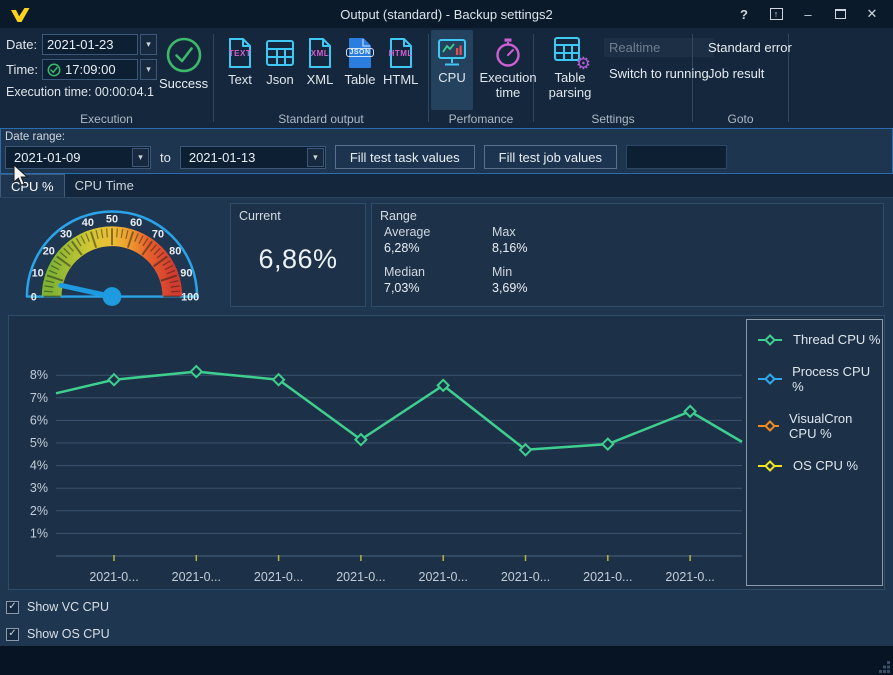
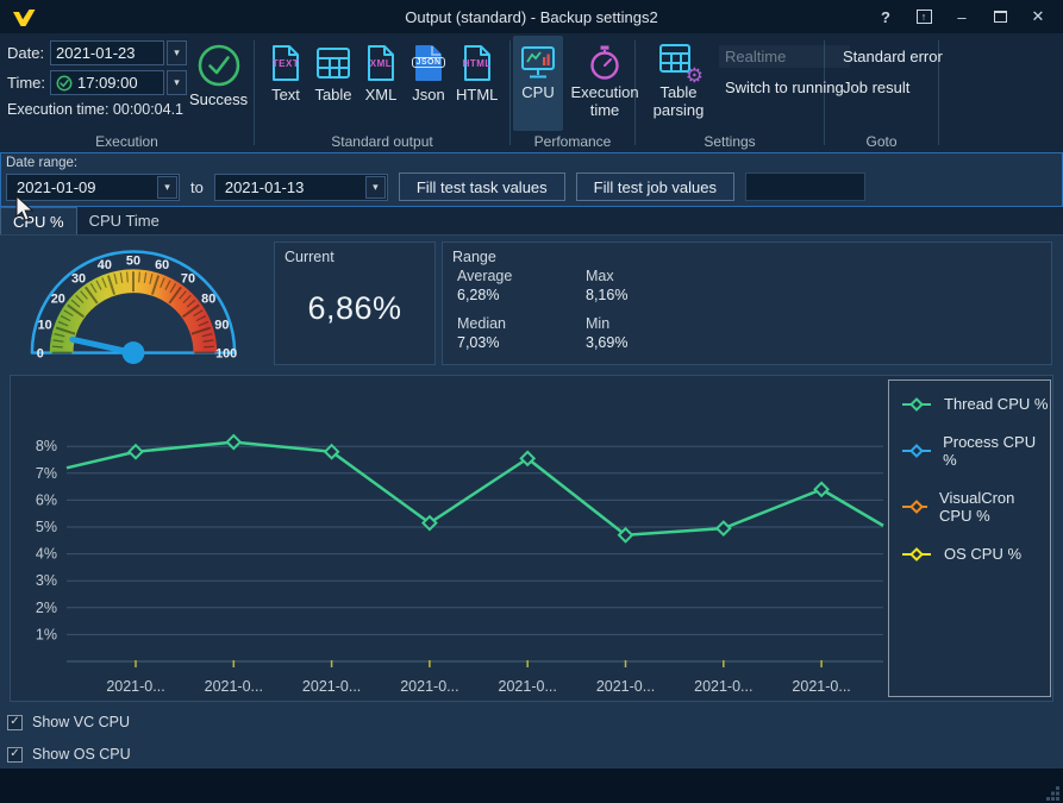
  Output (standard) - Backup settings2
  ?
  ↑
  –
  ✕
  Date:
  2021-01-23
  ▾
  Time:
  17:09:00
  ▾
  Execution time: 00:00:04.1
  Success
  Execution
  TEXT
  Text
- Json
+ Table
  XML
  XML
- Table
+ Json
  HTML
  HTML
  Standard output
  CPU
  Execution time
  Perfomance
  ⚙
  Table parsing
  Realtime
  Switch to running
  Settings
  Standard error
  Job result
  Goto
  Date range:
  2021-01-09
  ▾
  to
  2021-01-13
  ▾
  Fill test task values
  Fill test job values
  CPU %
  CPU Time
  0
  10
  20
  30
  40
  50
  60
  70
  80
  90
  100
  Current
  6,86%
  Range
  Average
  6,28%
  Max
  8,16%
  Median
  7,03%
  Min
  3,69%
  1%
  2%
  3%
  4%
  5%
  6%
  7%
  8%
  2021-0...
  2021-0...
  2021-0...
  2021-0...
  2021-0...
  2021-0...
  2021-0...
  2021-0...
  Thread CPU %
  Process CPU %
  VisualCron CPU %
  OS CPU %
  ✓
  Show VC CPU
  ✓
  Show OS CPU
